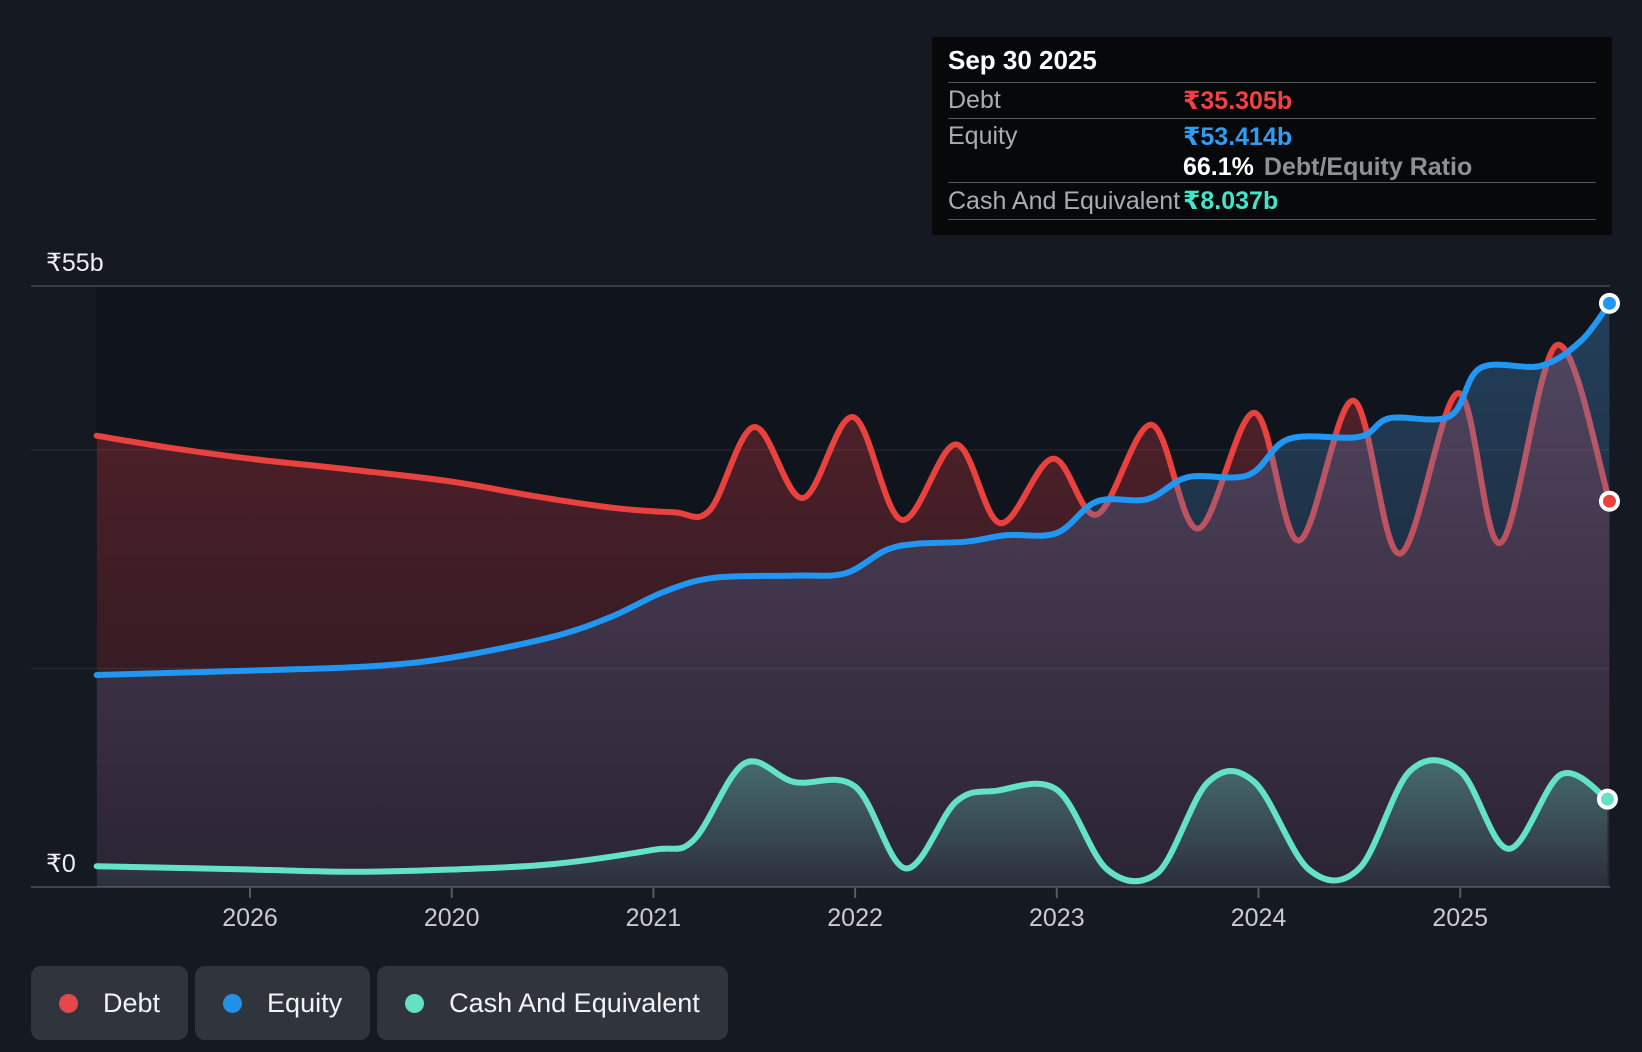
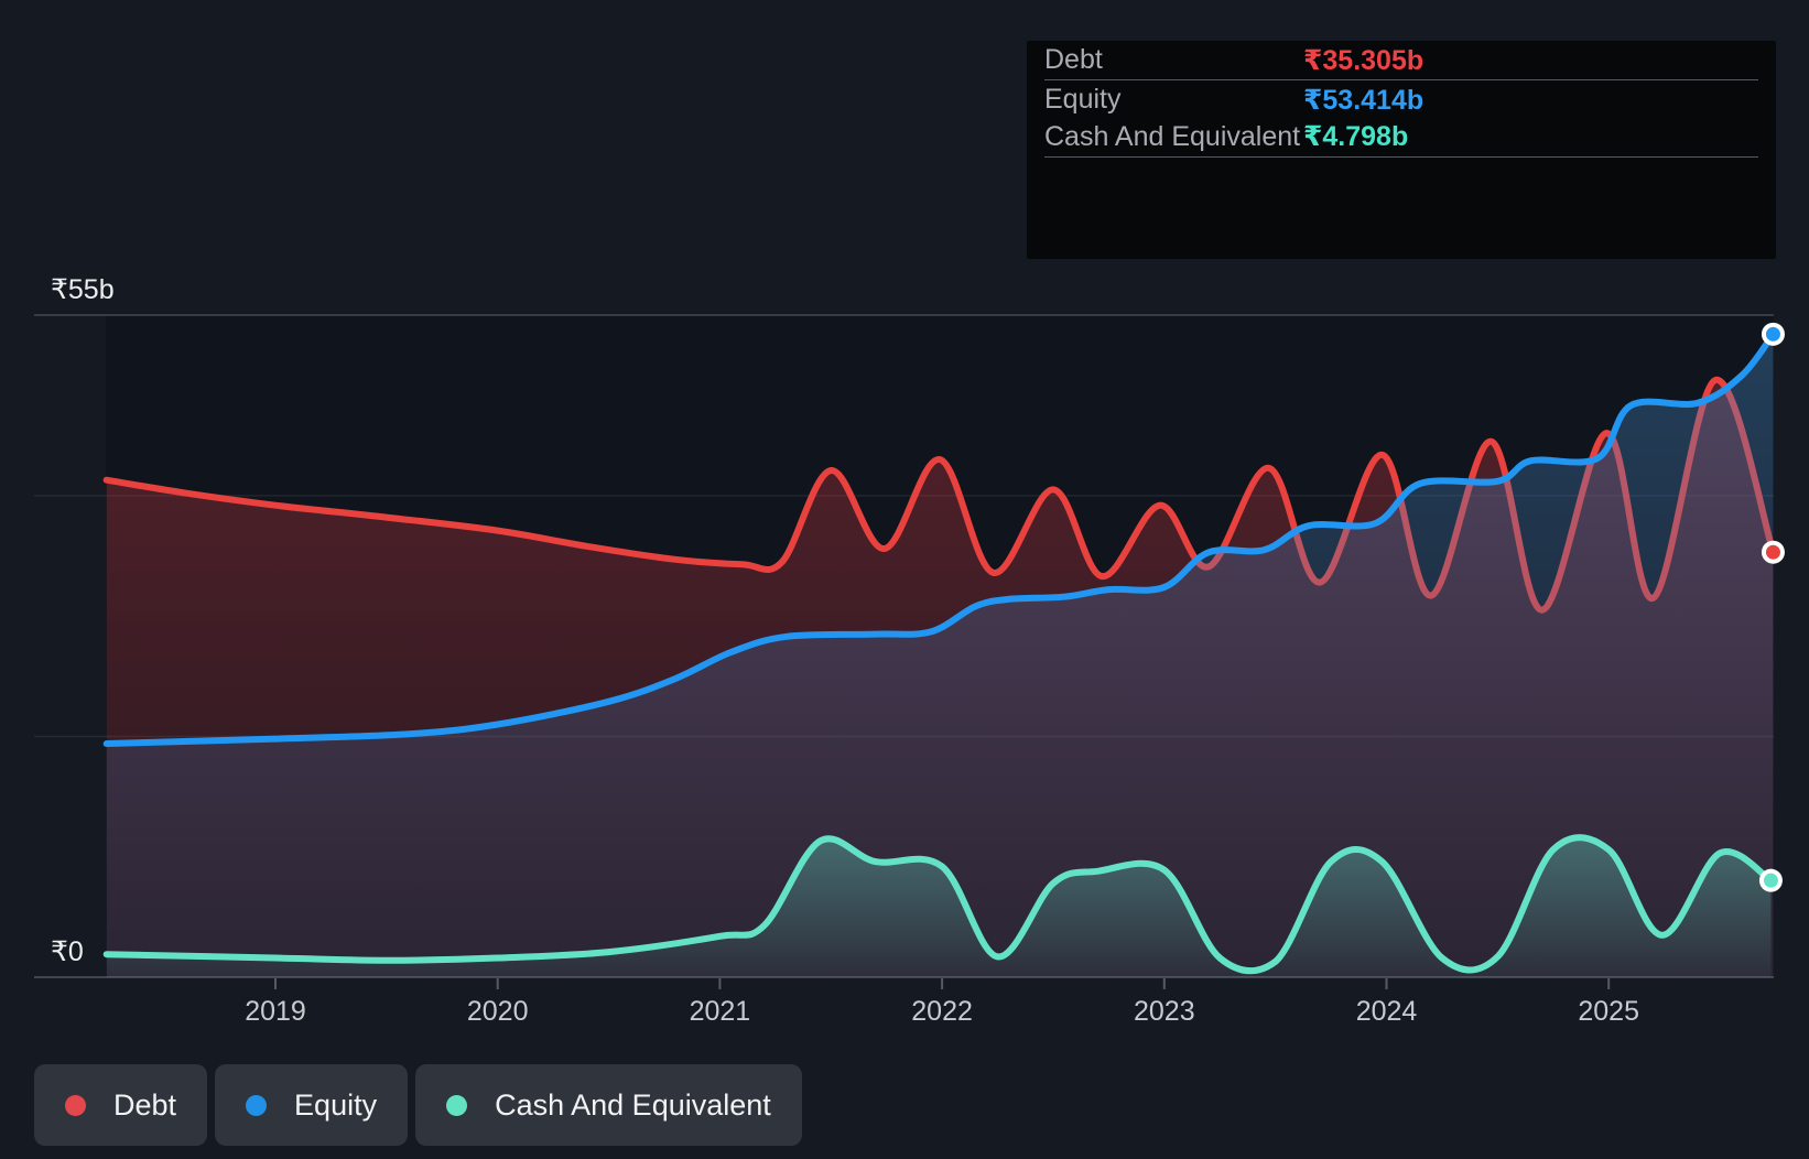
  ₹55b
  ₹0
- 2026
+ 2019
  2020
  2021
  2022
  2023
  2024
  2025
- Sep 30 2025
  Debt
  ₹35.305b
  Equity
  ₹53.414b
- 66.1% Debt/Equity Ratio
  Cash And Equivalent
- ₹8.037b
+ ₹4.798b
  Debt
  Equity
  Cash And Equivalent
